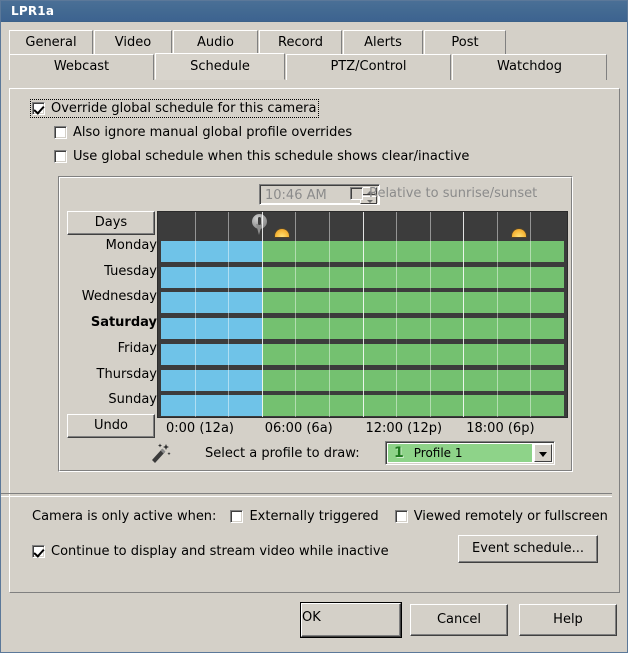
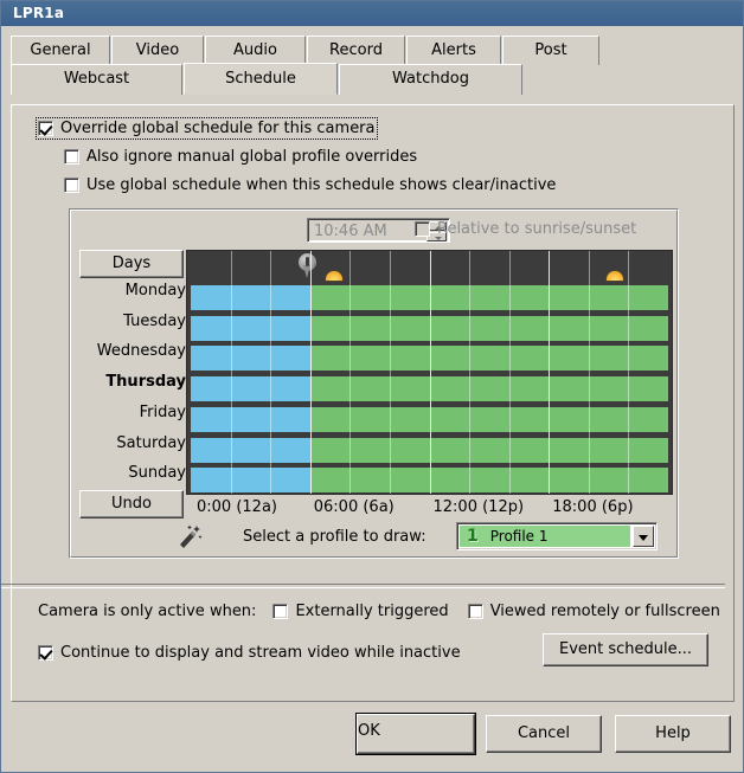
  LPR1a
  General
  Video
  Audio
  Record
  Alerts
  Post
  Webcast
  Schedule
- PTZ/Control
  Watchdog
  Override global schedule for this camera
  Also ignore manual global profile overrides
  Use global schedule when this schedule shows clear/inactive
  10:46 AM
  Relative to sunrise/sunset
  Days
  Undo
  Monday
  Tuesday
  Wednesday
- Saturday
+ Thursday
  Friday
- Thursday
+ Saturday
  Sunday
  0:00 (12a)
  06:00 (6a)
  12:00 (12p)
  18:00 (6p)
  Select a profile to draw:
  1
  Profile 1
  Camera is only active when:
  Externally triggered
  Viewed remotely or fullscreen
  Continue to display and stream video while inactive
  Event schedule...
  OK
  Cancel
  Help
